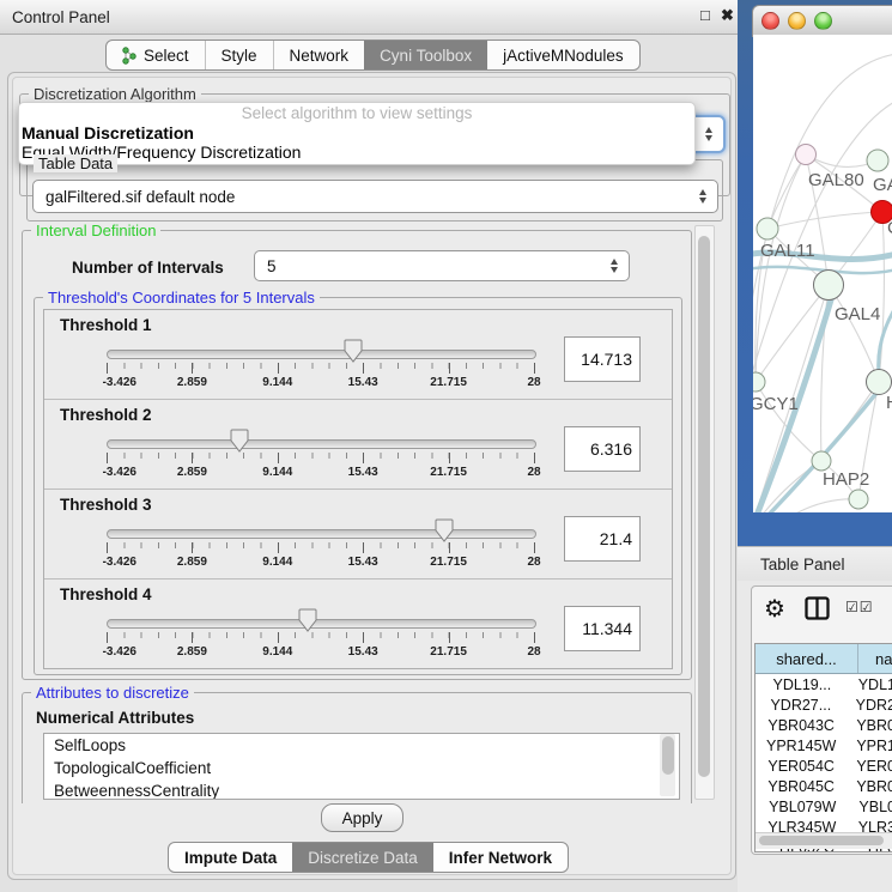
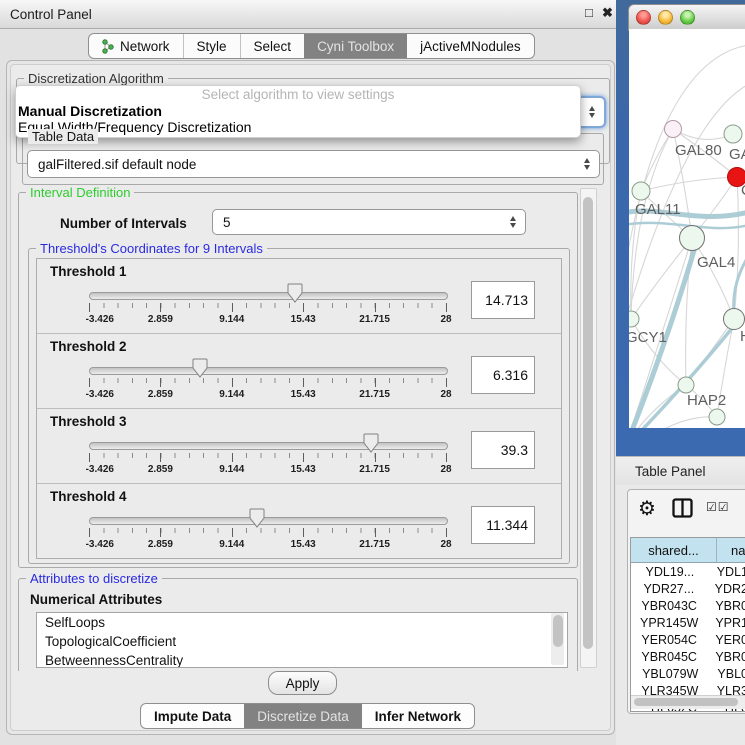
  Control Panel
  □
  ✖
- Select
+ Network
  Style
- Network
+ Select
  Cyni Toolbox
  jActiveMNodules
  Discretization Algorithm
  Select algorithm to view settings
  Manual Discretization
  Equal Width/Frequency Discretization
  Table Data
  galFiltered.sif default node
  Interval Definition
  Number of Intervals
  5
- Threshold's Coordinates for 5 Intervals
+ Threshold's Coordinates for 9 Intervals
  Threshold 1
  -3.426
  2.859
  9.144
  15.43
  21.715
  28
  14.713
  Threshold 2
  -3.426
  2.859
  9.144
  15.43
  21.715
  28
  6.316
  Threshold 3
  -3.426
  2.859
  9.144
  15.43
  21.715
  28
- 21.4
+ 39.3
  Threshold 4
  -3.426
  2.859
  9.144
  15.43
  21.715
  28
  11.344
  Attributes to discretize
  Numerical Attributes
  SelfLoops
  TopologicalCoefficient
  BetweennessCentrality
  Apply
  Impute Data
  Discretize Data
  Infer Network
  GAL80
  GAL11
  GAL4
  GCY1
  HAP2
  Table Panel
  ⚙
  ☑☑
  shared...
  na
  YDL19...
  YDL
  YDR27...
  YDR
  YBR043C
  YBR
  YPR145W
  YPR
  YER054C
  YER
  YBR045C
  YBR
  YBL079W
  YBL
  YLR345W
  YLR
